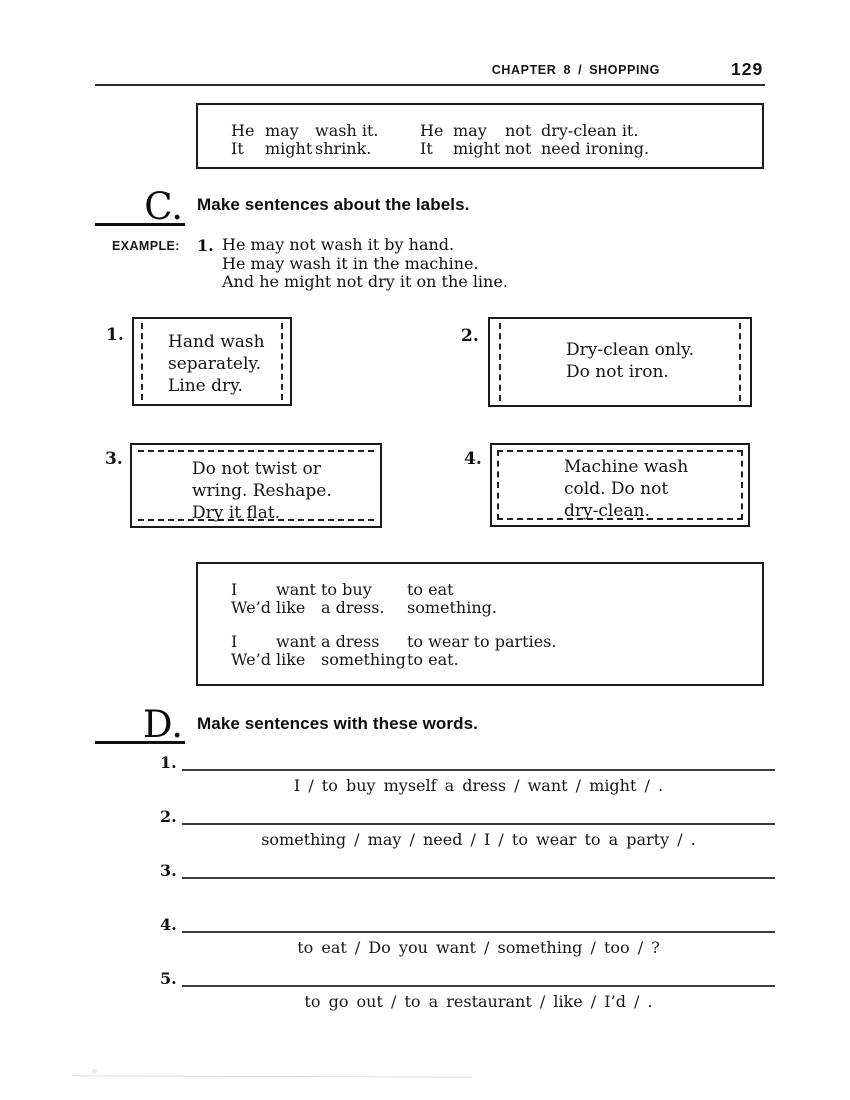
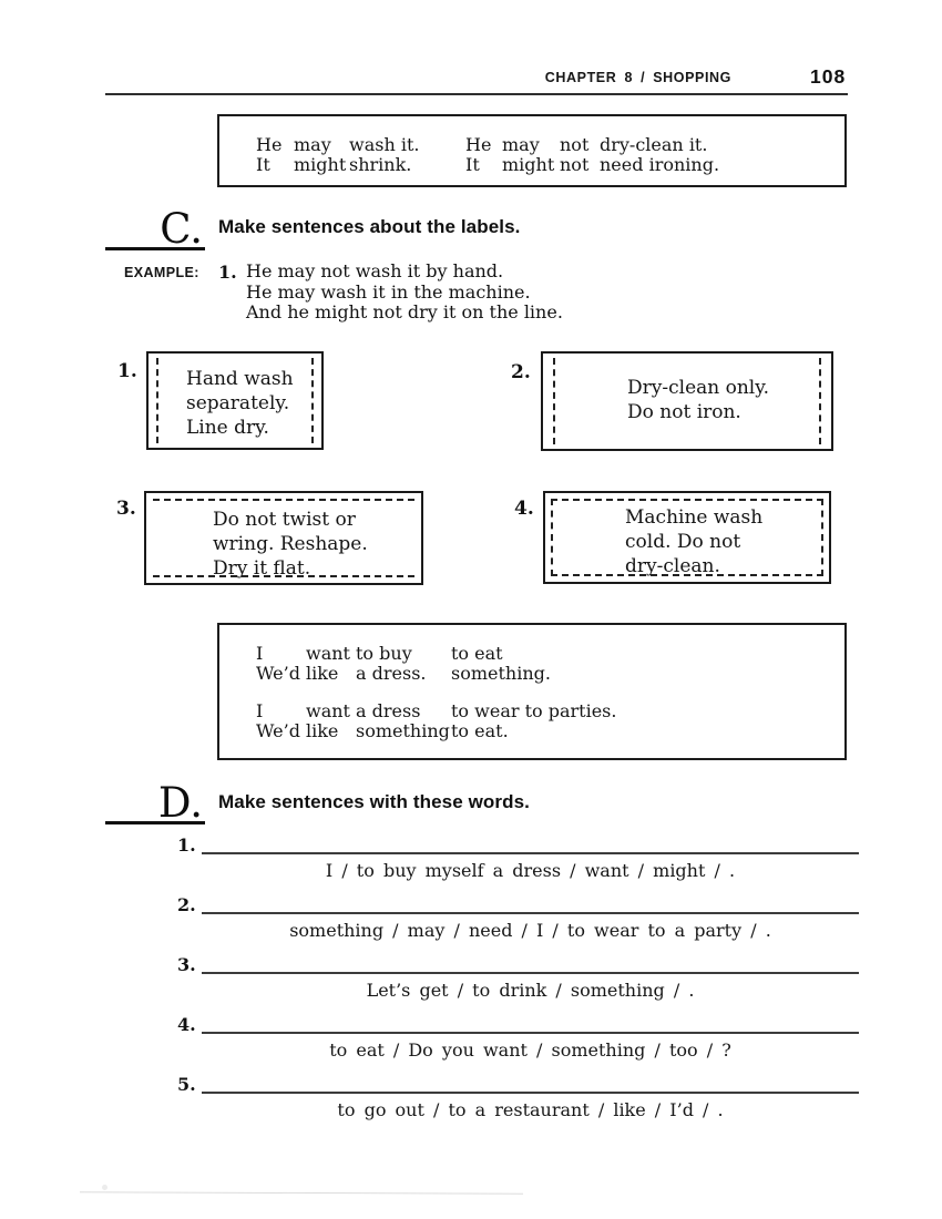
  CHAPTER 8 / SHOPPING
- 129
+ 108
  He
  may
  wash it.
  It
  might
  shrink.
  He
  may
  not
  dry-clean it.
  It
  might
  not
  need ironing.
  C.
  Make sentences about the labels.
  EXAMPLE:
  1.
  He may not wash it by hand.
  He may wash it in the machine.
  And he might not dry it on the line.
  1.
  Hand wash
  separately.
  Line dry.
  2.
  Dry-clean only.
  Do not iron.
  3.
  Do not twist or
  wring. Reshape.
  Dry it flat.
  4.
  Machine wash
  cold. Do not
  dry-clean.
  I
  want
  to buy
  to eat
  We’d
  like
  a dress.
  something.
  I
  want
  a dress
  to wear to parties.
  We’d
  like
  something
  to eat.
  D.
  Make sentences with these words.
  1.
  I / to buy myself a dress / want / might / .
  2.
  something / may / need / I / to wear to a party / .
  3.
+ Let’s get / to drink / something / .
  4.
  to eat / Do you want / something / too / ?
  5.
  to go out / to a restaurant / like / I’d / .
